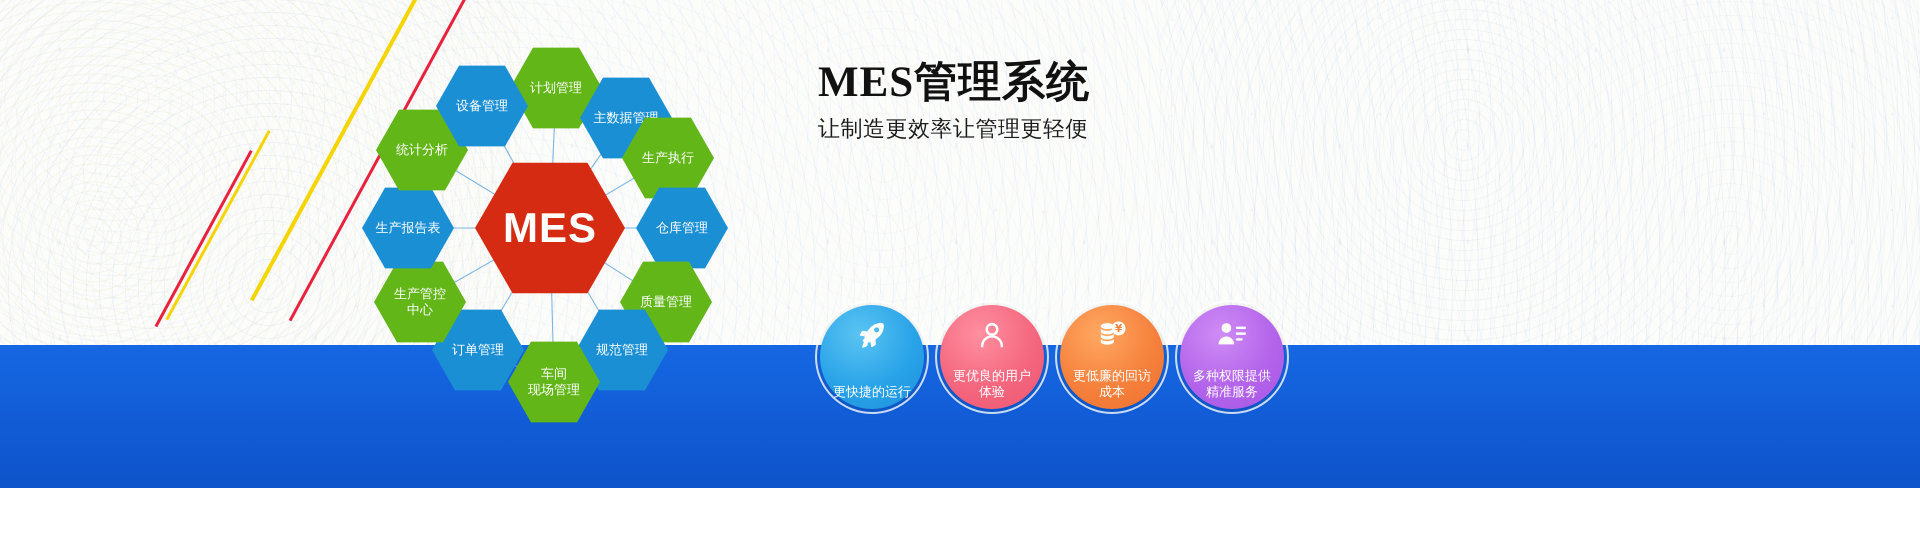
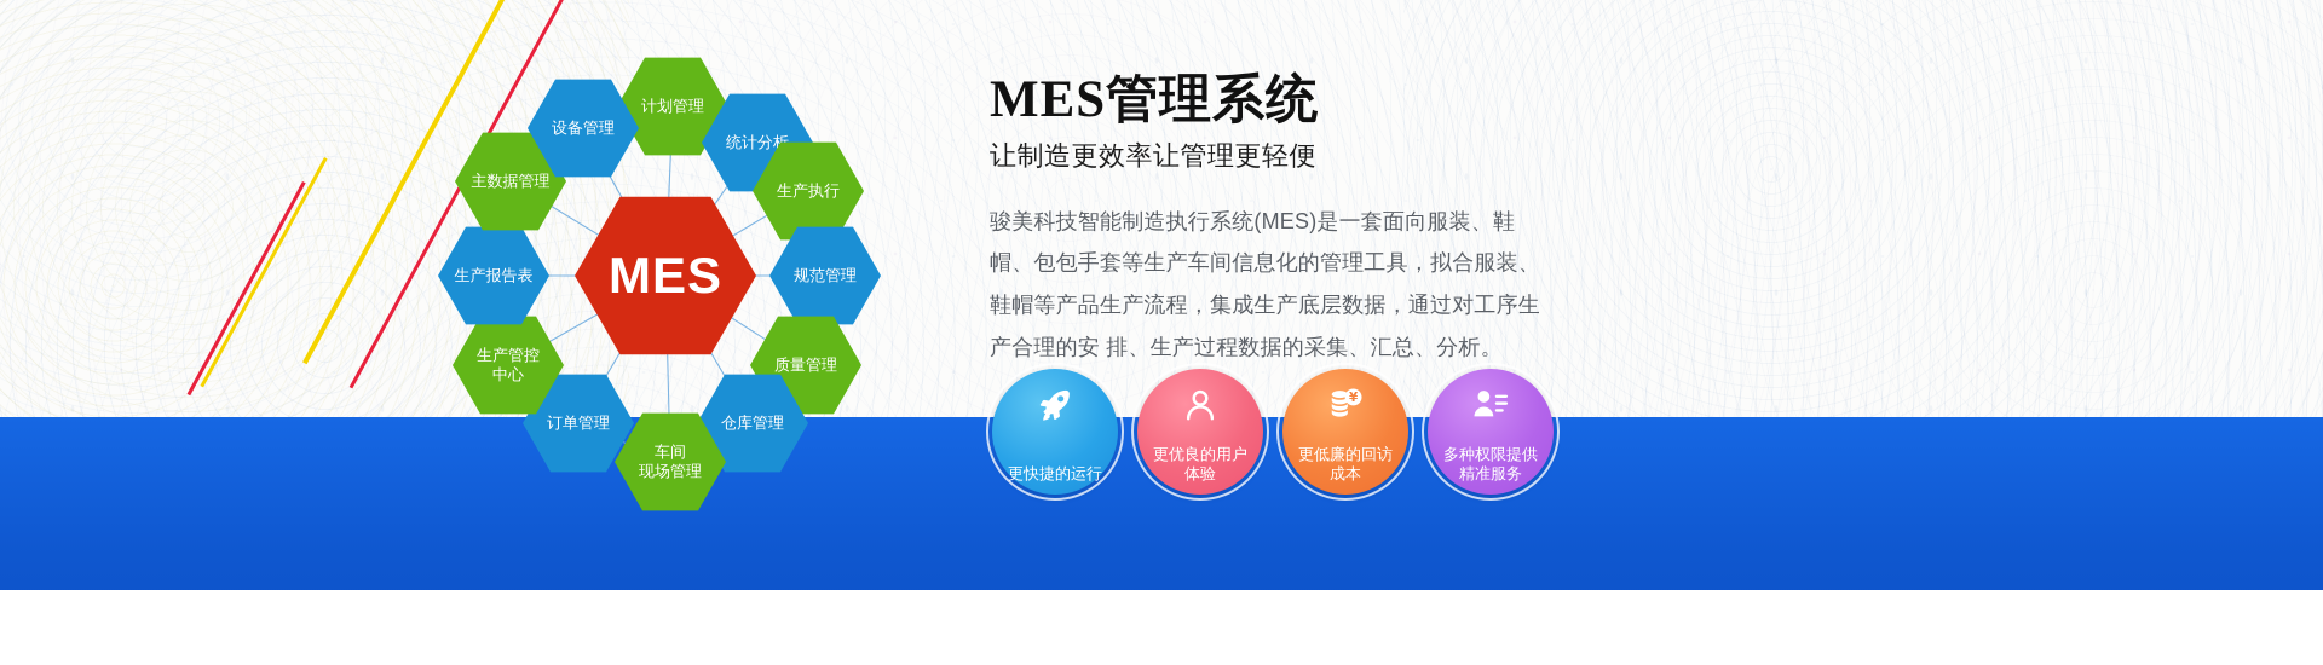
  MES
  计划管理
- 主数据管理
+ 统计分析
  生产执行
- 仓库管理
+ 规范管理
  质量管理
- 规范管理
+ 仓库管理
  车间
  现场管理
  订单管理
  生产管控
  中心
  生产报告表
- 统计分析
+ 主数据管理
  设备管理
  MES管理系统
  让制造更效率让管理更轻便
+ 骏美科技智能制造执行系统(MES)是一套面向服装、鞋帽、包包手套等生产车间信息化的管理工具，拟合服装、鞋帽等产品生产流程，集成生产底层数据，通过对工序生产合理的安 排、生产过程数据的采集、汇总、分析。
  更快捷的运行
  更优良的用户
  体验
  ¥
  更低廉的回访
  成本
  多种权限提供
  精准服务
